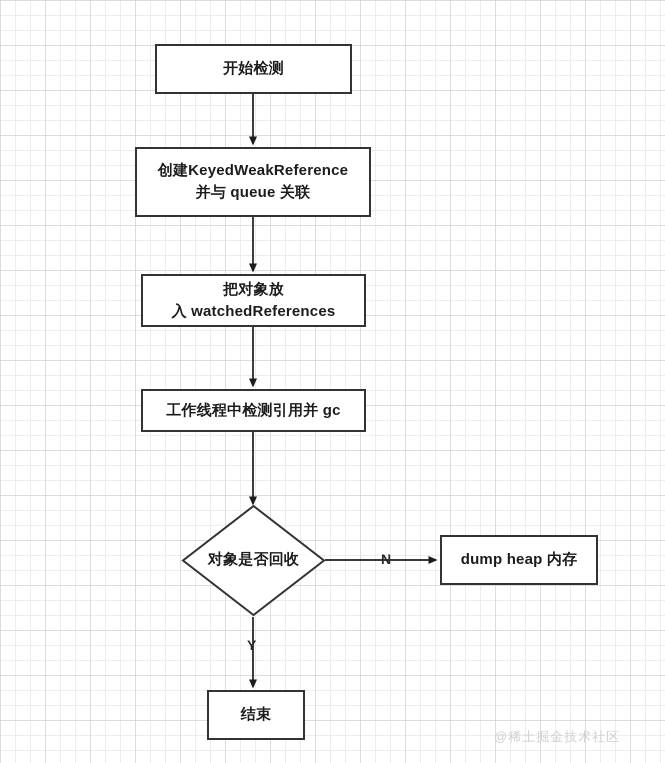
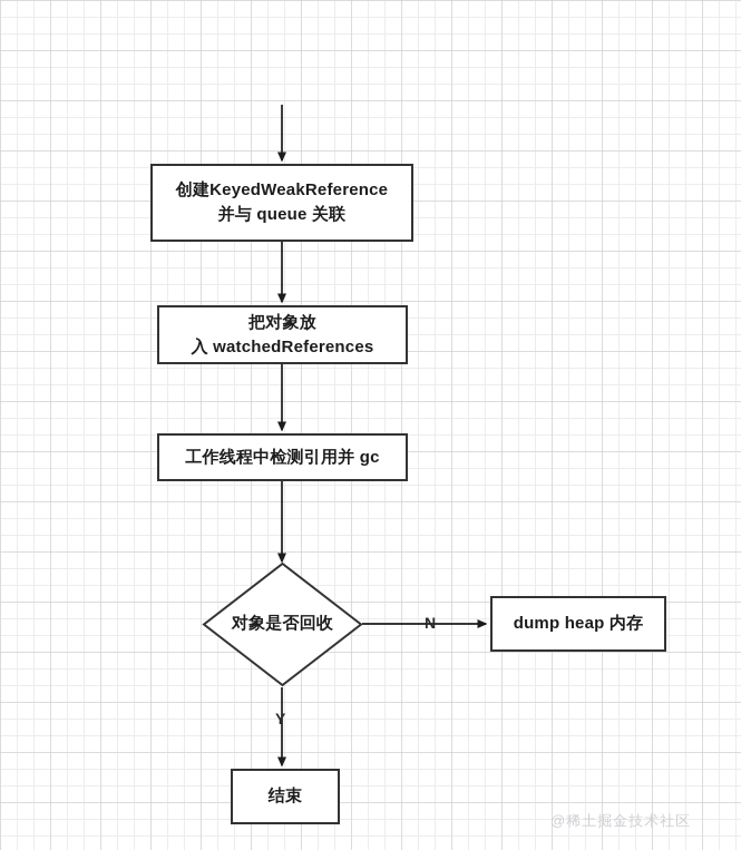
- 开始检测
  创建KeyedWeakReference
  并与 queue 关联
  把对象放
  入 watchedReferences
  工作线程中检测引用并 gc
  对象是否回收
  dump heap 内存
  结束
  N
  Y
  @稀土掘金技术社区
